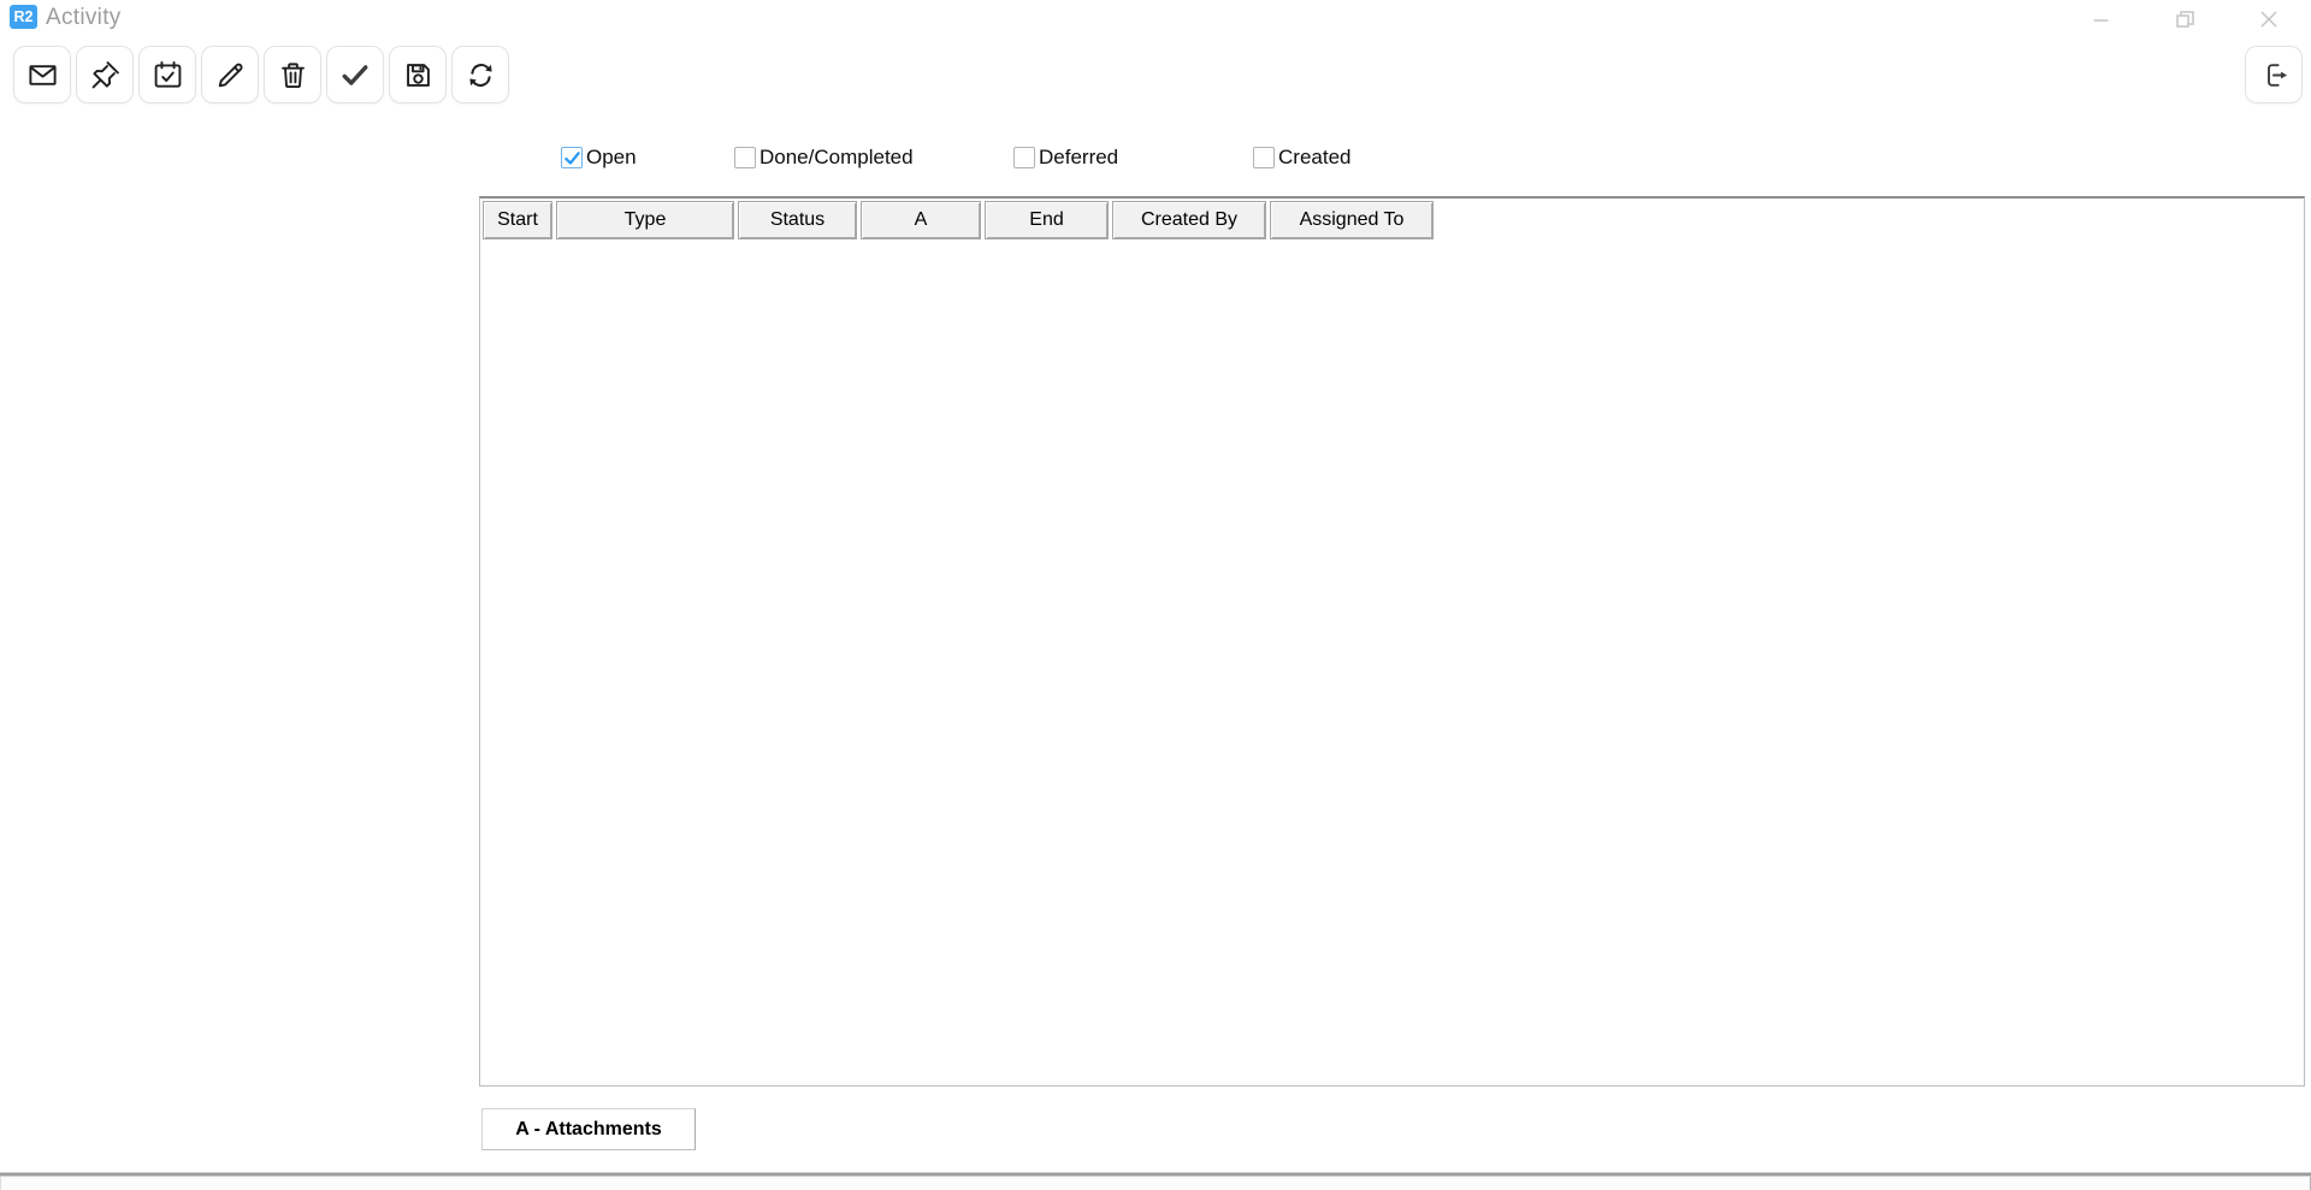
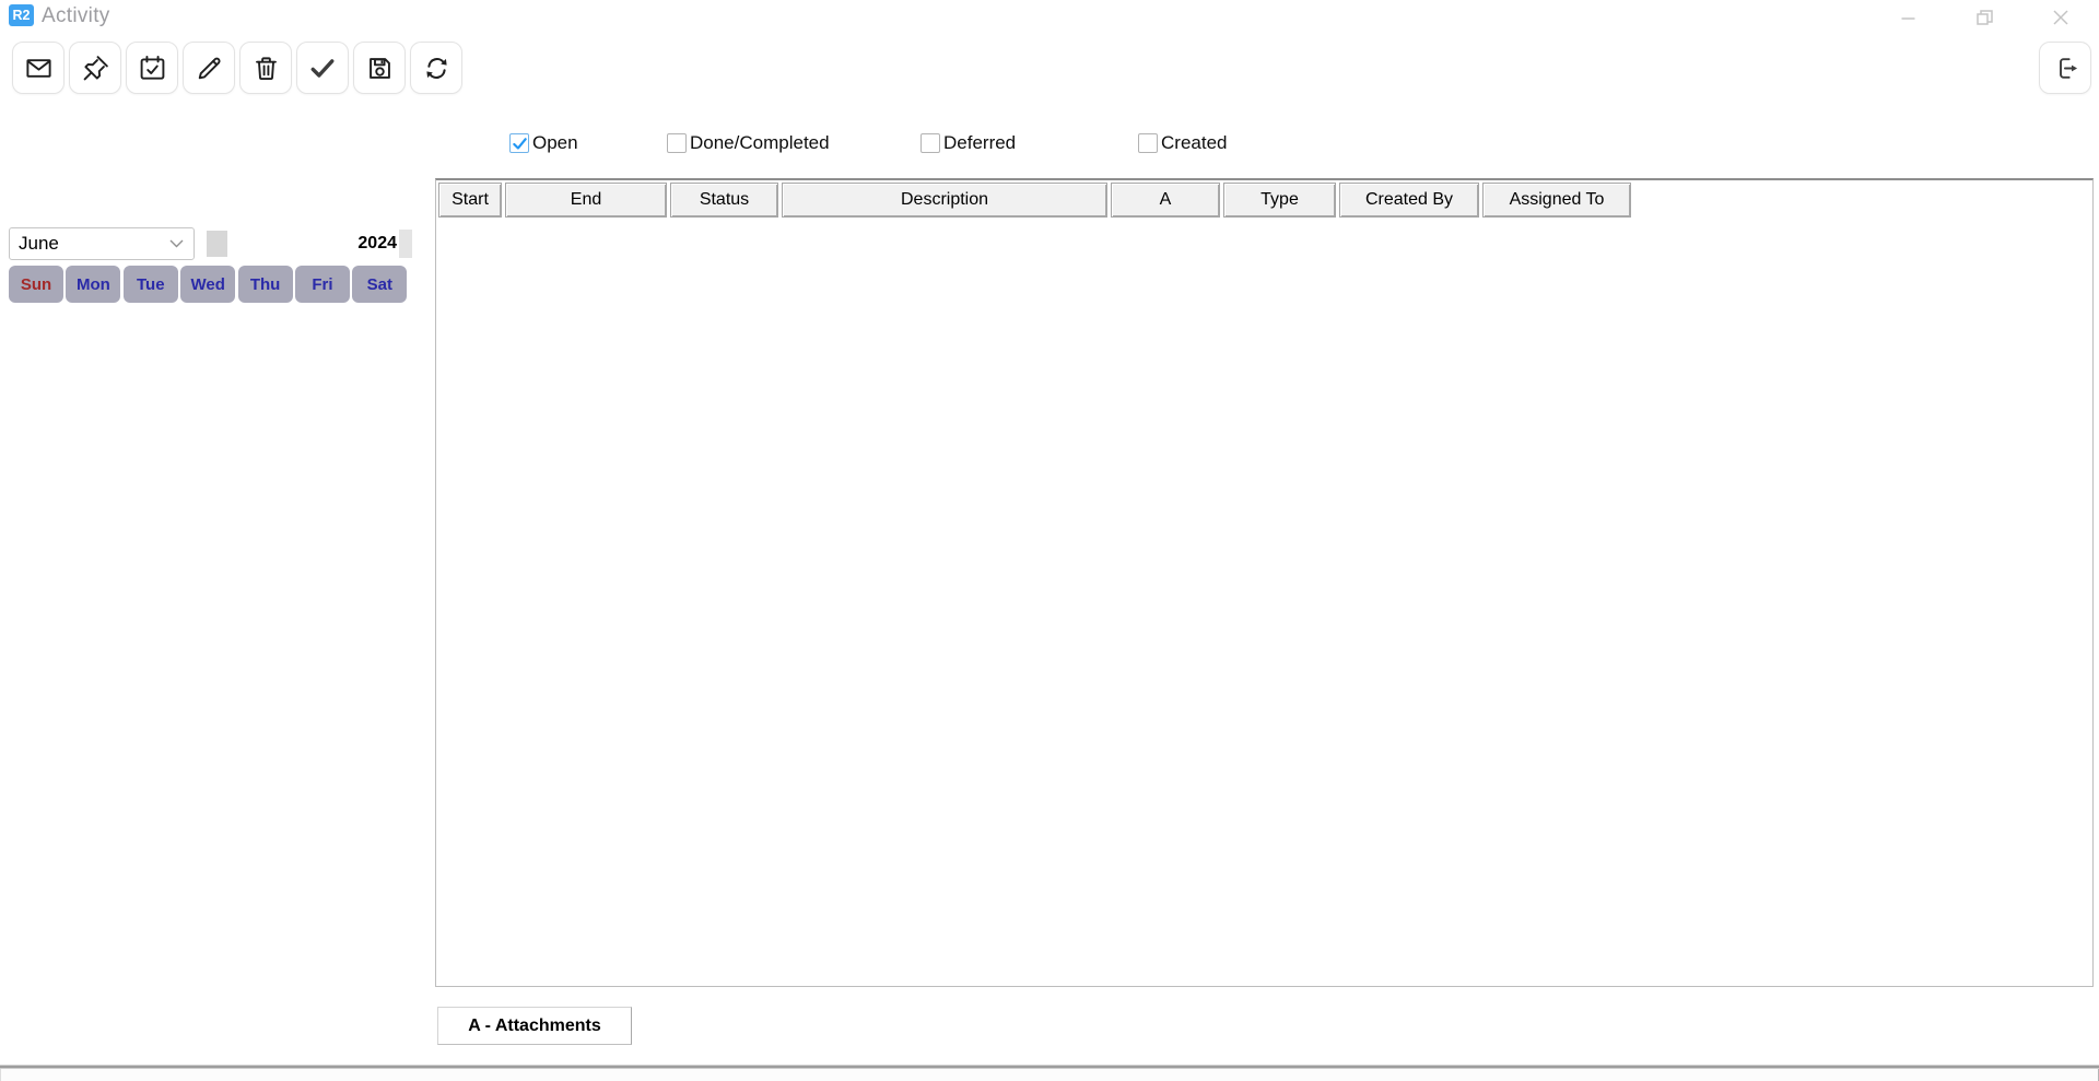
  R2
  Activity
  Open
  Done/Completed
  Deferred
  Created
  Start
- Type
+ End
  Status
+ Description
  A
- End
+ Type
  Created By
  Assigned To
+ June
+ 2024
+ Sun
+ Mon
+ Tue
+ Wed
+ Thu
+ Fri
+ Sat
  A - Attachments
